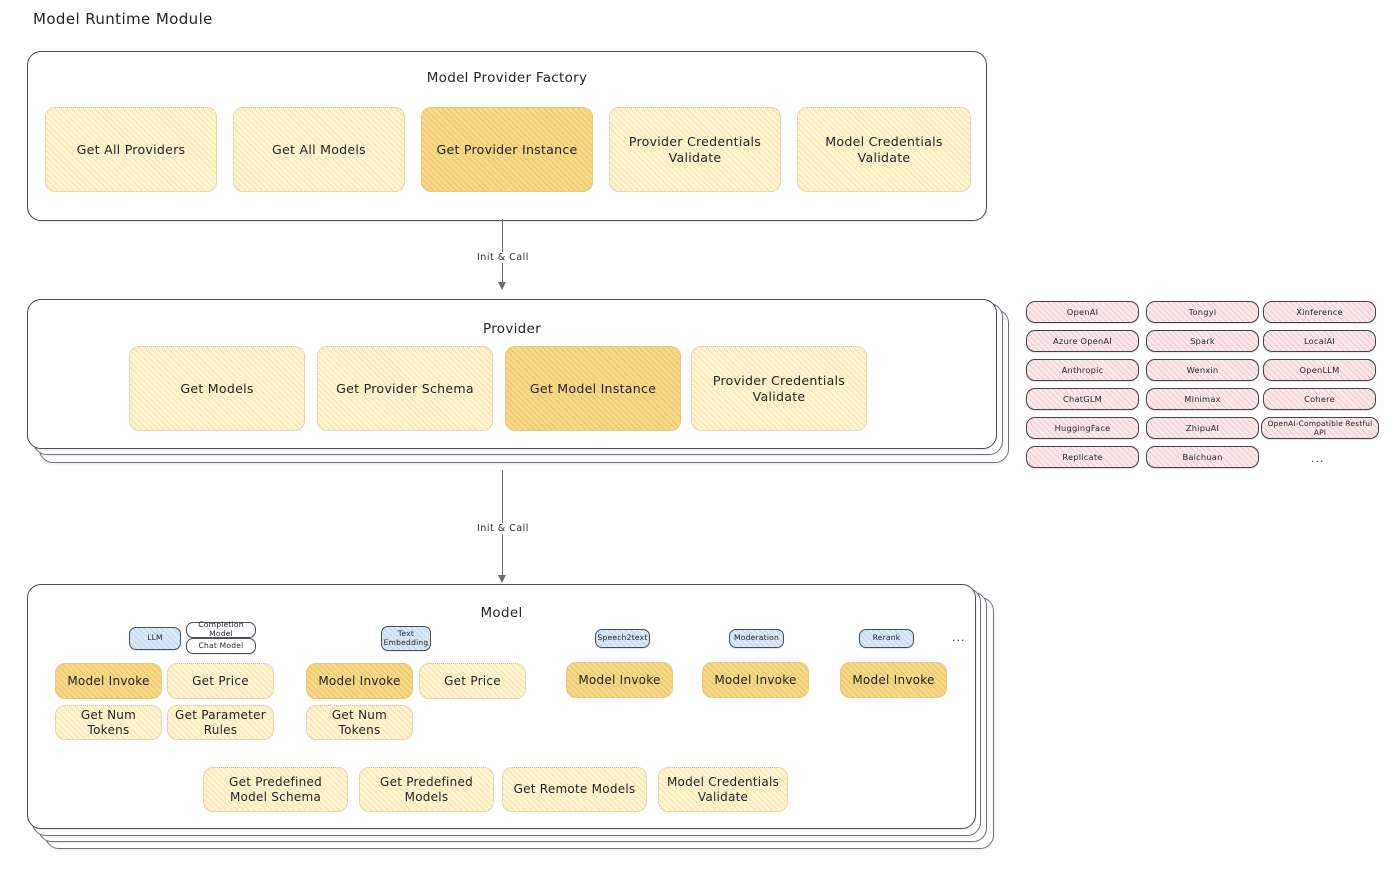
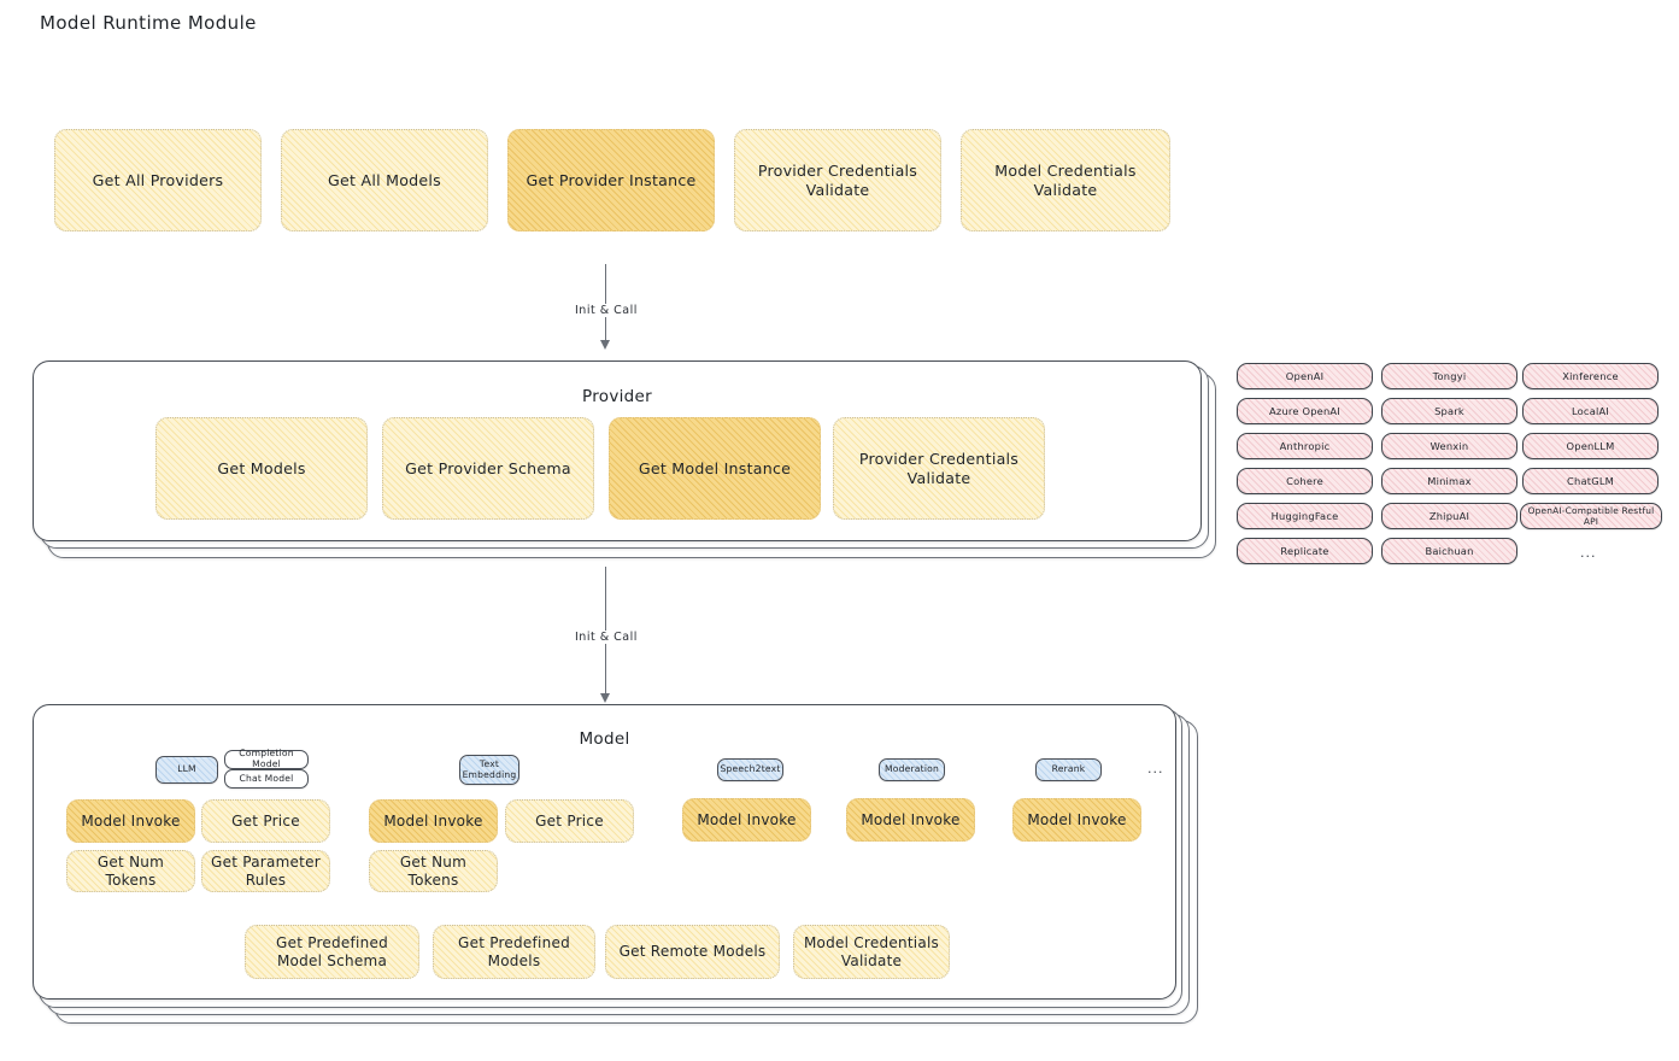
  Model Runtime Module
- Model Provider Factory
  Get All Providers
  Get All Models
  Get Provider Instance
  Provider Credentials Validate
  Model Credentials Validate
  Init & Call
  Provider
  Get Models
  Get Provider Schema
  Get Model Instance
  Provider Credentials Validate
  OpenAI
  Azure OpenAI
  Anthropic
- ChatGLM
+ Cohere
  HuggingFace
  Replicate
  Tongyi
  Spark
  Wenxin
  Minimax
  ZhipuAI
  Baichuan
  Xinference
  LocalAI
  OpenLLM
- Cohere
+ ChatGLM
  OpenAI-Compatible Restful API
  ...
  Init & Call
  Model
  LLM
  Completion Model
  Chat Model
  Model Invoke
  Get Price
  Get Num Tokens
  Get Parameter Rules
  Text Embedding
  Model Invoke
  Get Price
  Get Num Tokens
  Speech2text
  Model Invoke
  Moderation
  Model Invoke
  Rerank
  Model Invoke
  ...
  Get Predefined Model Schema
  Get Predefined Models
  Get Remote Models
  Model Credentials Validate
